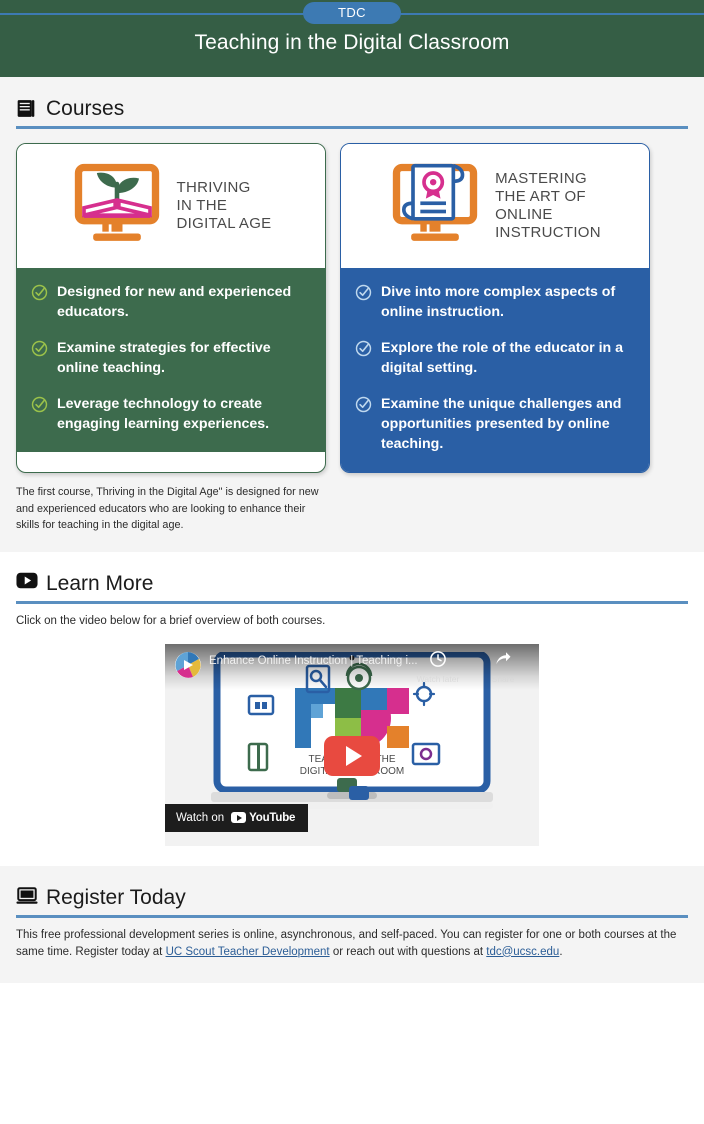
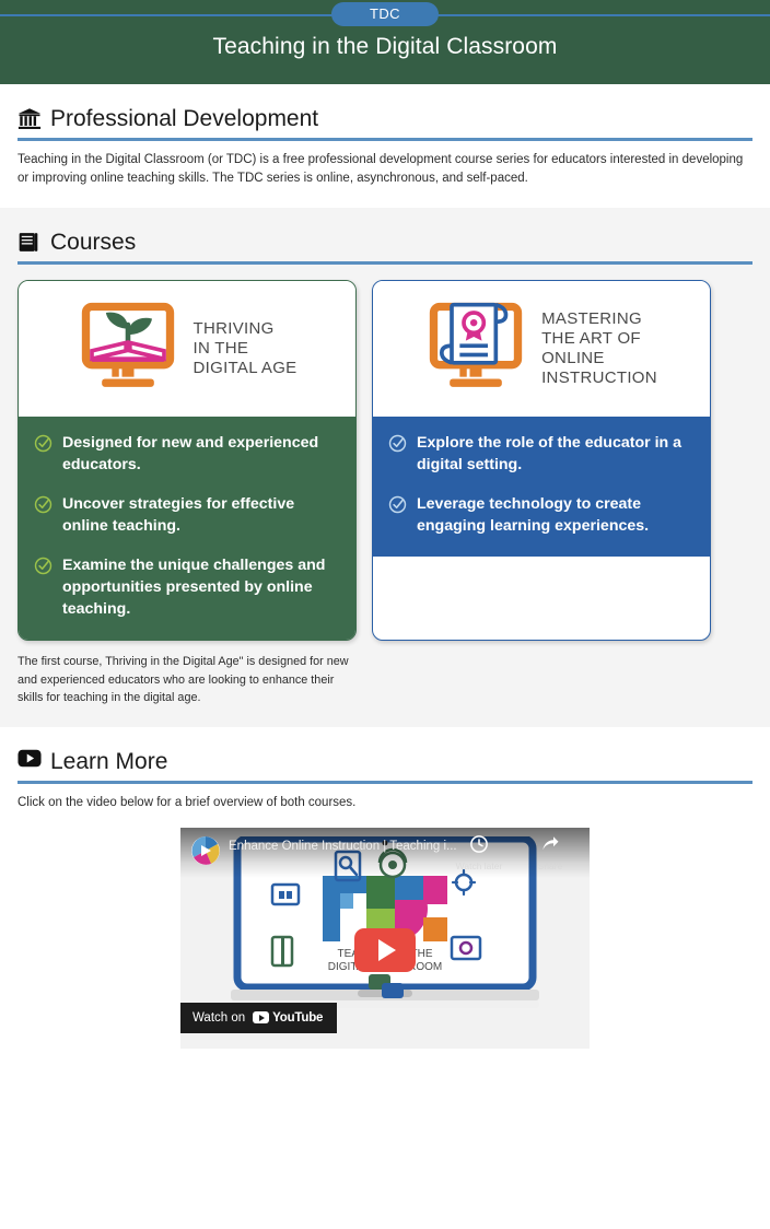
  TDC
  Teaching in the Digital Classroom
+ Professional Development
+ Teaching in the Digital Classroom (or TDC) is a free professional development course series for educators interested in developing or improving online teaching skills. The TDC series is online, asynchronous, and self-paced.
  Courses
  THRIVING
  IN THE
  DIGITAL AGE
  Designed for new and experienced educators.
- Examine strategies for effective online teaching.
+ Uncover strategies for effective online teaching.
- Leverage technology to create engaging learning experiences.
+ Examine the unique challenges and opportunities presented by online teaching.
  MASTERING
  THE ART OF
  ONLINE
  INSTRUCTION
- Dive into more complex aspects of online instruction.
  Explore the role of the educator in a digital setting.
- Examine the unique challenges and opportunities presented by online teaching.
+ Leverage technology to create engaging learning experiences.
  The first course, Thriving in the Digital Age" is designed for new and experienced educators who are looking to enhance their skills for teaching in the digital age.
  Learn More
  Click on the video below for a brief overview of both courses.
  Enhance Online Instruction | Teaching i...
  Watch later
  Share
  Watch on
  YouTube
- Register Today
- This free professional development series is online, asynchronous, and self-paced. You can register for one or both courses at the same time. Register today at UC Scout Teacher Development or reach out with questions at tdc@ucsc.edu.
